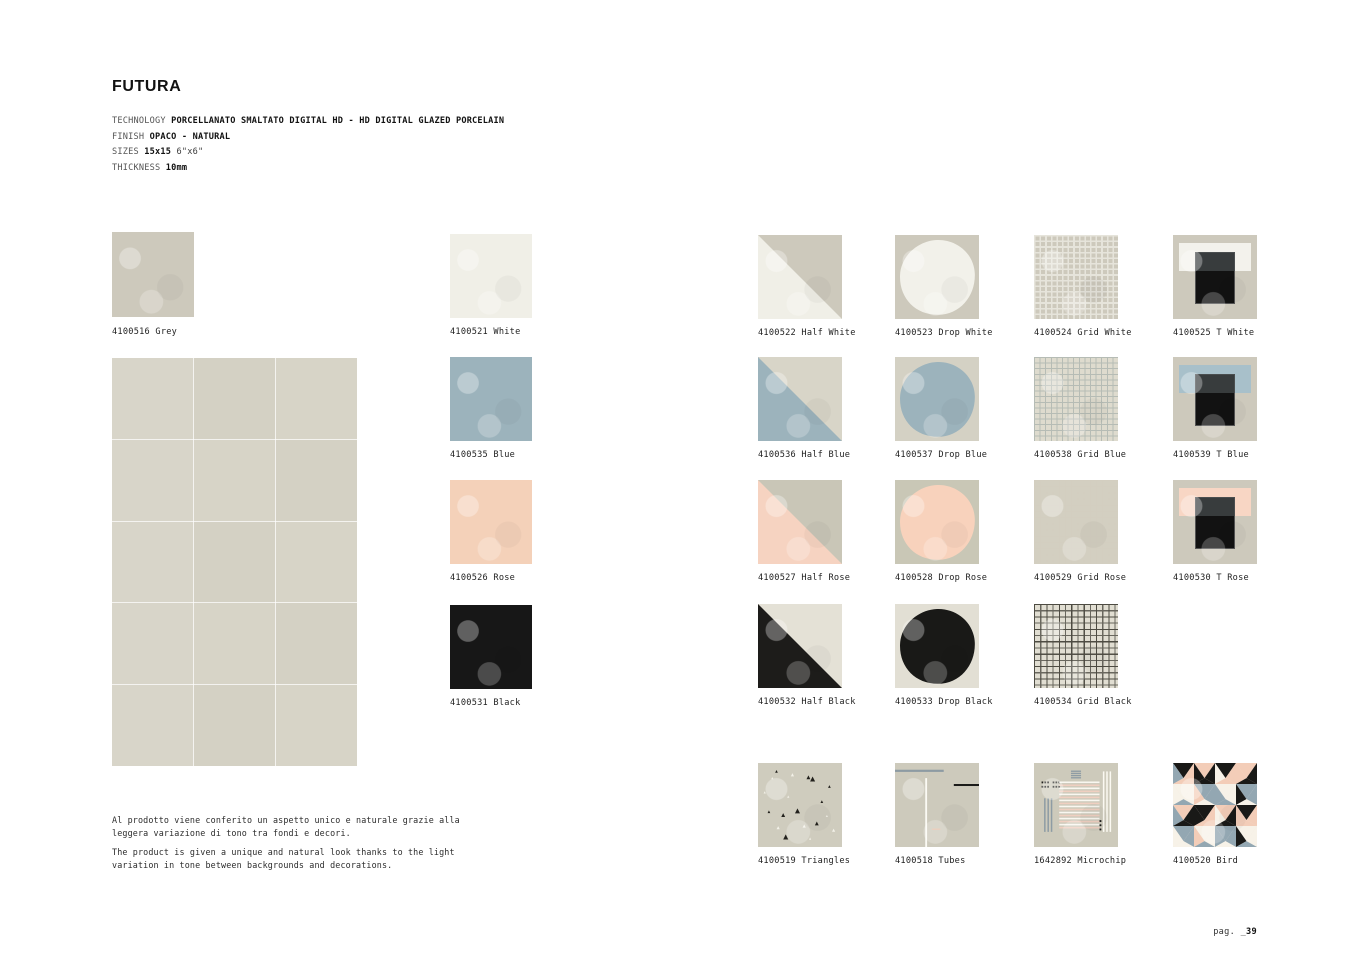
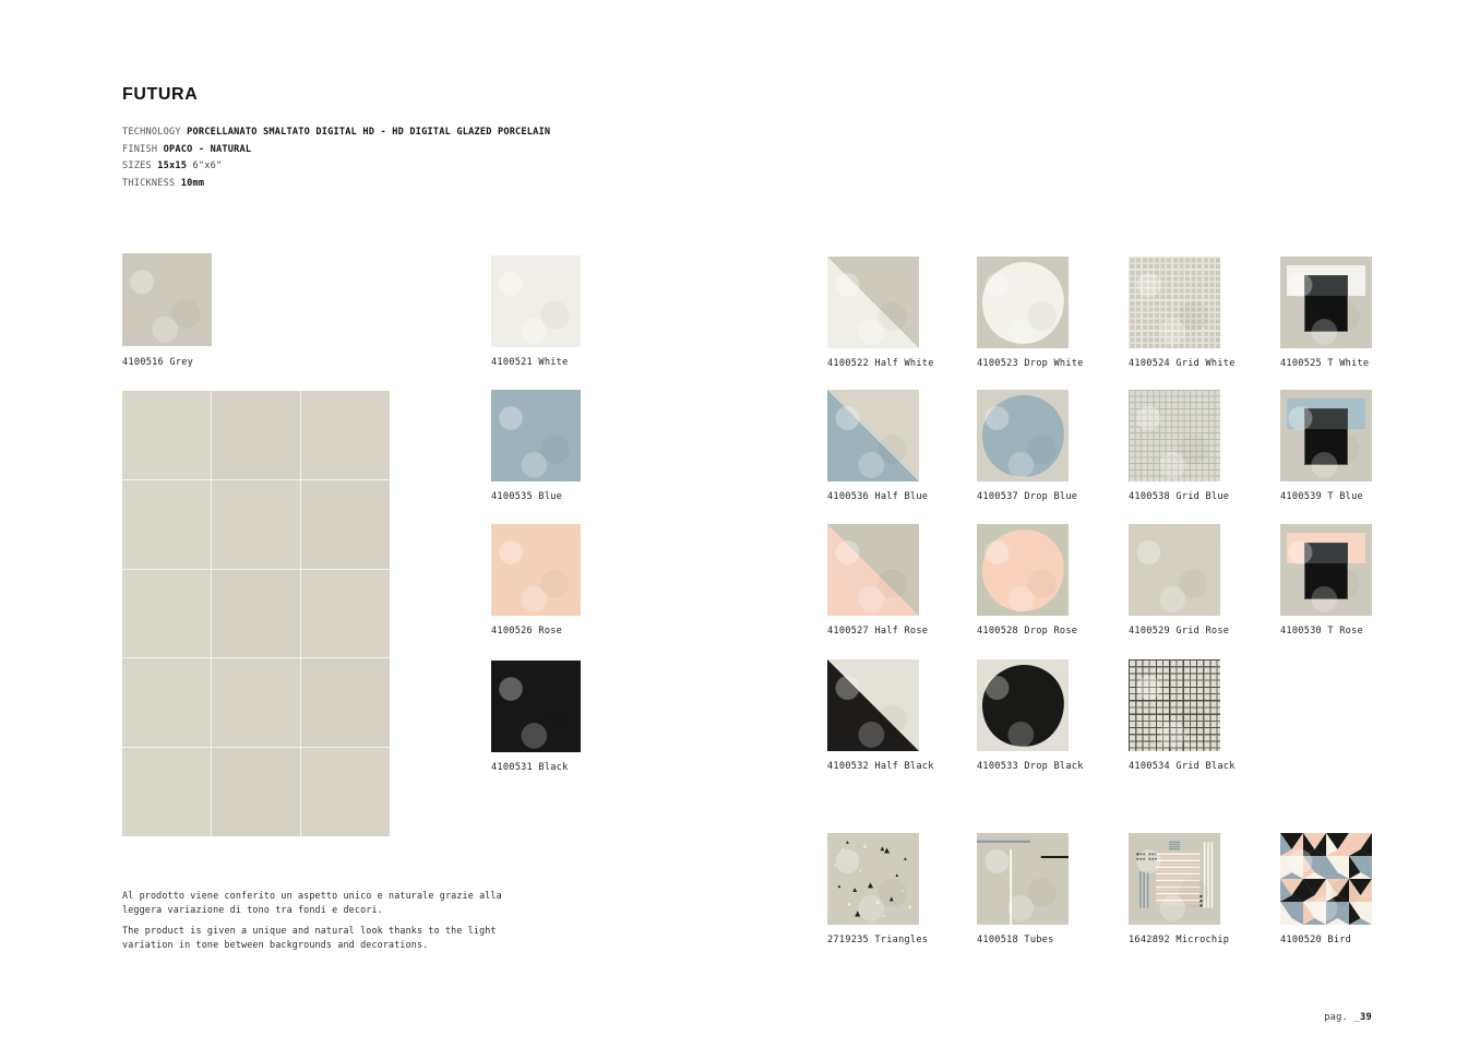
  FUTURA
  TECHNOLOGY PORCELLANATO SMALTATO DIGITAL HD - HD DIGITAL GLAZED PORCELAIN
  FINISH OPACO - NATURAL
  SIZES 15x15 6"x6"
  THICKNESS 10mm
  4100516 Grey
  Al prodotto viene conferito un aspetto unico e naturale grazie alla leggera variazione di tono tra fondi e decori.
  The product is given a unique and natural look thanks to the light variation in tone between backgrounds and decorations.
  4100521 White
  4100535 Blue
  4100526 Rose
  4100531 Black
  4100522 Half White
  4100523 Drop White
  4100524 Grid White
  4100525 T White
  4100536 Half Blue
  4100537 Drop Blue
  4100538 Grid Blue
  4100539 T Blue
  4100527 Half Rose
  4100528 Drop Rose
  4100529 Grid Rose
  4100530 T Rose
  4100532 Half Black
  4100533 Drop Black
  4100534 Grid Black
- 4100519 Triangles
+ 2719235 Triangles
  4100518 Tubes
  1642892 Microchip
  4100520 Bird
  pag. _39
